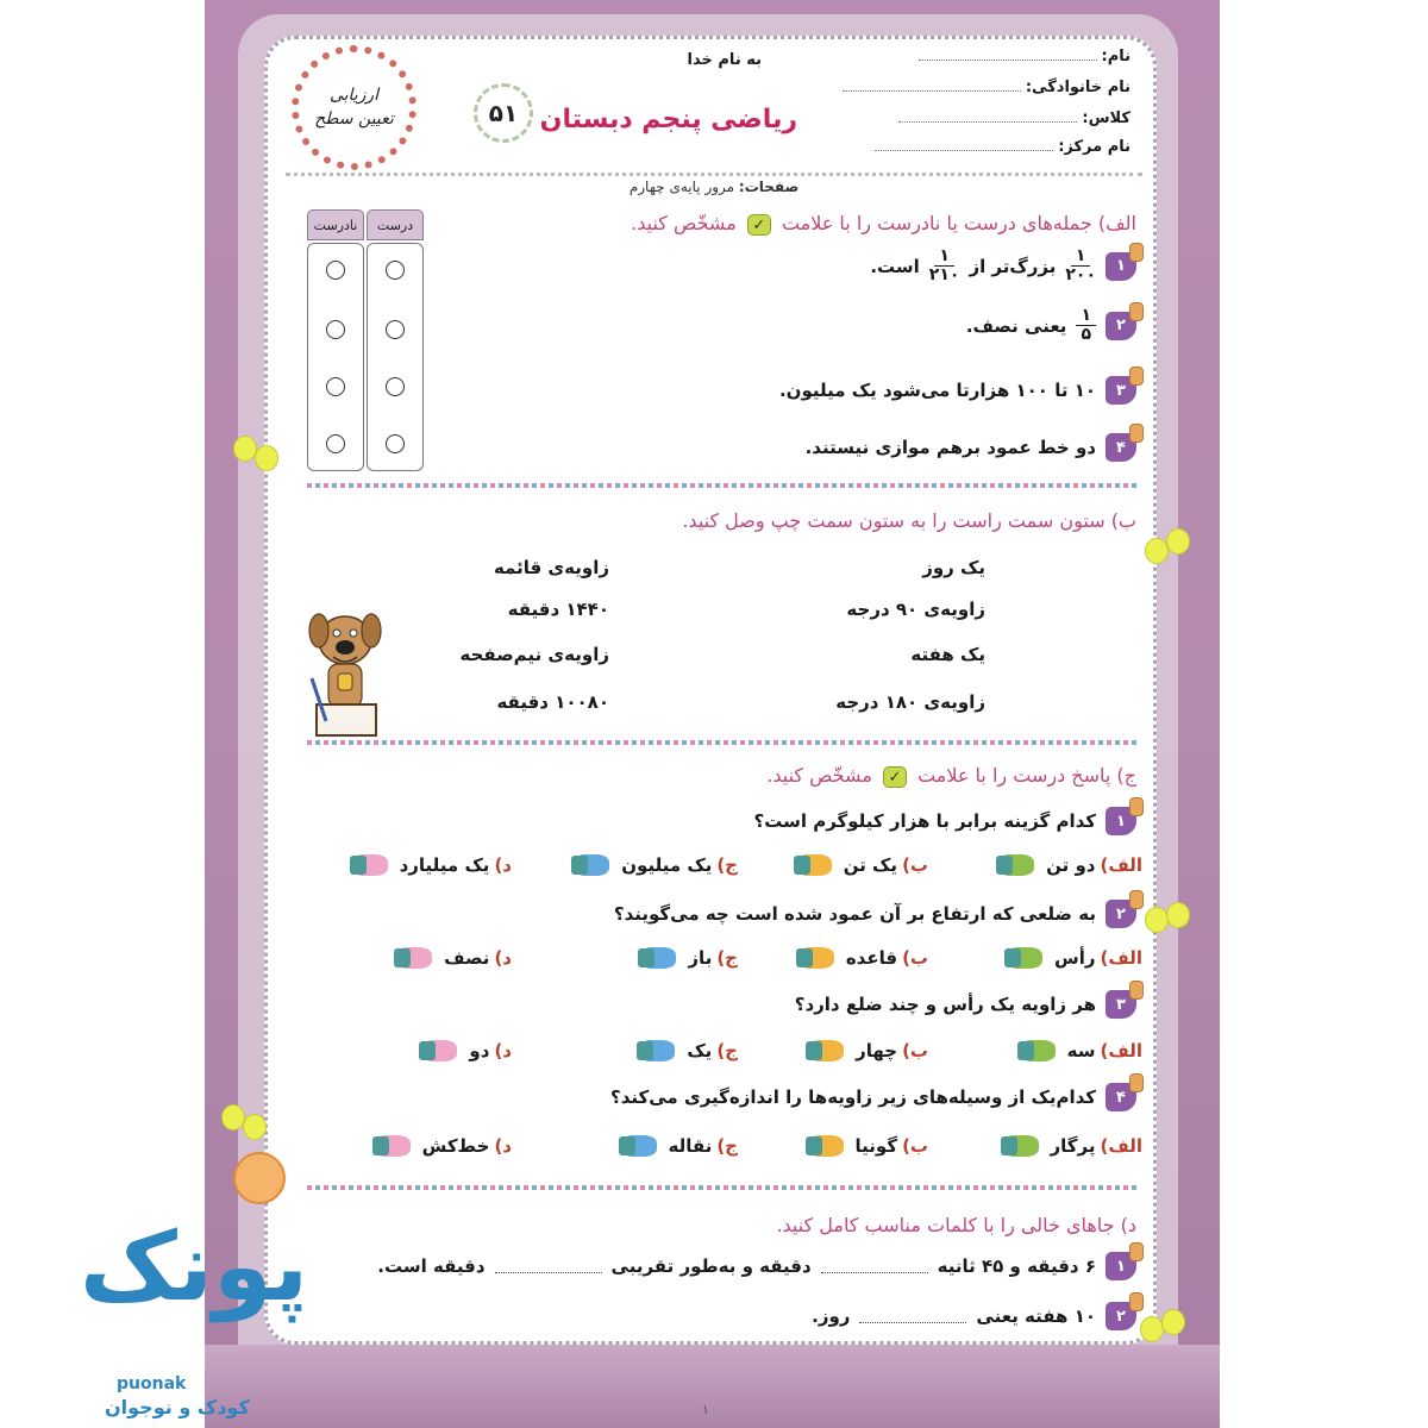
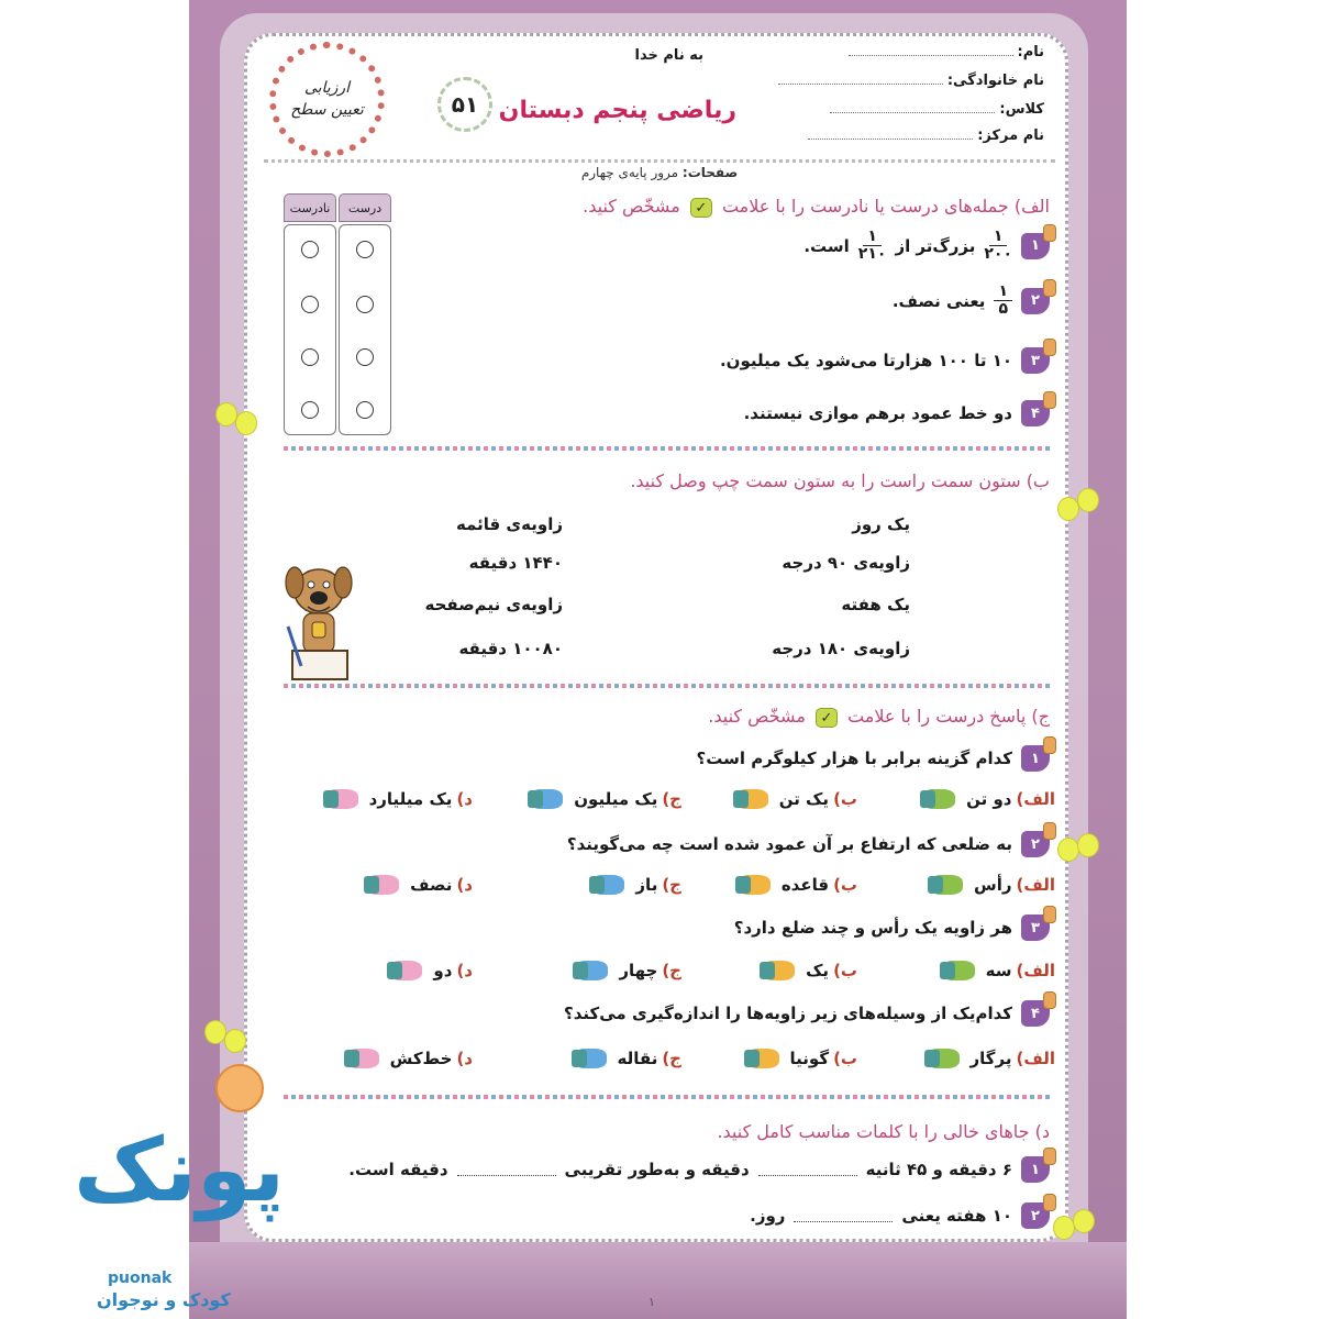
  ۱
  نام:
  نام خانوادگی:
  کلاس:
  نام مرکز:
  به نام خدا
  ریاضی پنجم دبستان
  ۵۱
  ارزیابی
  تعیین سطح
  صفحات: مرور پایه‌ی چهارم
  الف) جمله‌های درست یا نادرست را با علامت ✓ مشخّص کنید.
  درست
  نادرست
  ۱
  ۱
  ۲۰۰
  بزرگ‌تر از
  ۱
  ۲۱۰
  است.
  ۲
  ۱
  ۵
  یعنی نصف.
  ۳
  ۱۰ تا ۱۰۰ هزارتا می‌شود یک میلیون.
  ۴
  دو خط عمود برهم موازی نیستند.
  ب) ستون سمت راست را به ستون سمت چپ وصل کنید.
  یک روز
  زاویه‌ی ۹۰ درجه
  یک هفته
  زاویه‌ی ۱۸۰ درجه
  زاویه‌ی قائمه
  ۱۴۴۰ دقیقه
  زاویه‌ی نیم‌صفحه
  ۱۰۰۸۰ دقیقه
  ج) پاسخ درست را با علامت ✓ مشخّص کنید.
  ۱
  کدام گزینه برابر با هزار کیلوگرم است؟
  الف)
  دو تن
  ب)
  یک تن
  ج)
  یک میلیون
  د)
  یک میلیارد
  ۲
  به ضلعی که ارتفاع بر آن عمود شده است چه می‌گویند؟
  الف)
  رأس
  ب)
  قاعده
  ج)
  باز
  د)
  نصف
  ۳
  هر زاویه یک رأس و چند ضلع دارد؟
  الف)
  سه
  ب)
- چهار
+ یک
  ج)
- یک
+ چهار
  د)
  دو
  ۴
  کدام‌یک از وسیله‌های زیر زاویه‌ها را اندازه‌گیری می‌کند؟
  الف)
  پرگار
  ب)
  گونیا
  ج)
  نقاله
  د)
  خط‌کش
  د) جاهای خالی را با کلمات مناسب کامل کنید.
  ۱
  ۶ دقیقه و ۴۵ ثانیه
  دقیقه و به‌طور تقریبی
  دقیقه است.
  ۲
  ۱۰ هفته یعنی
  روز.
  پونک
  puonak
  کودک و نوجوان
